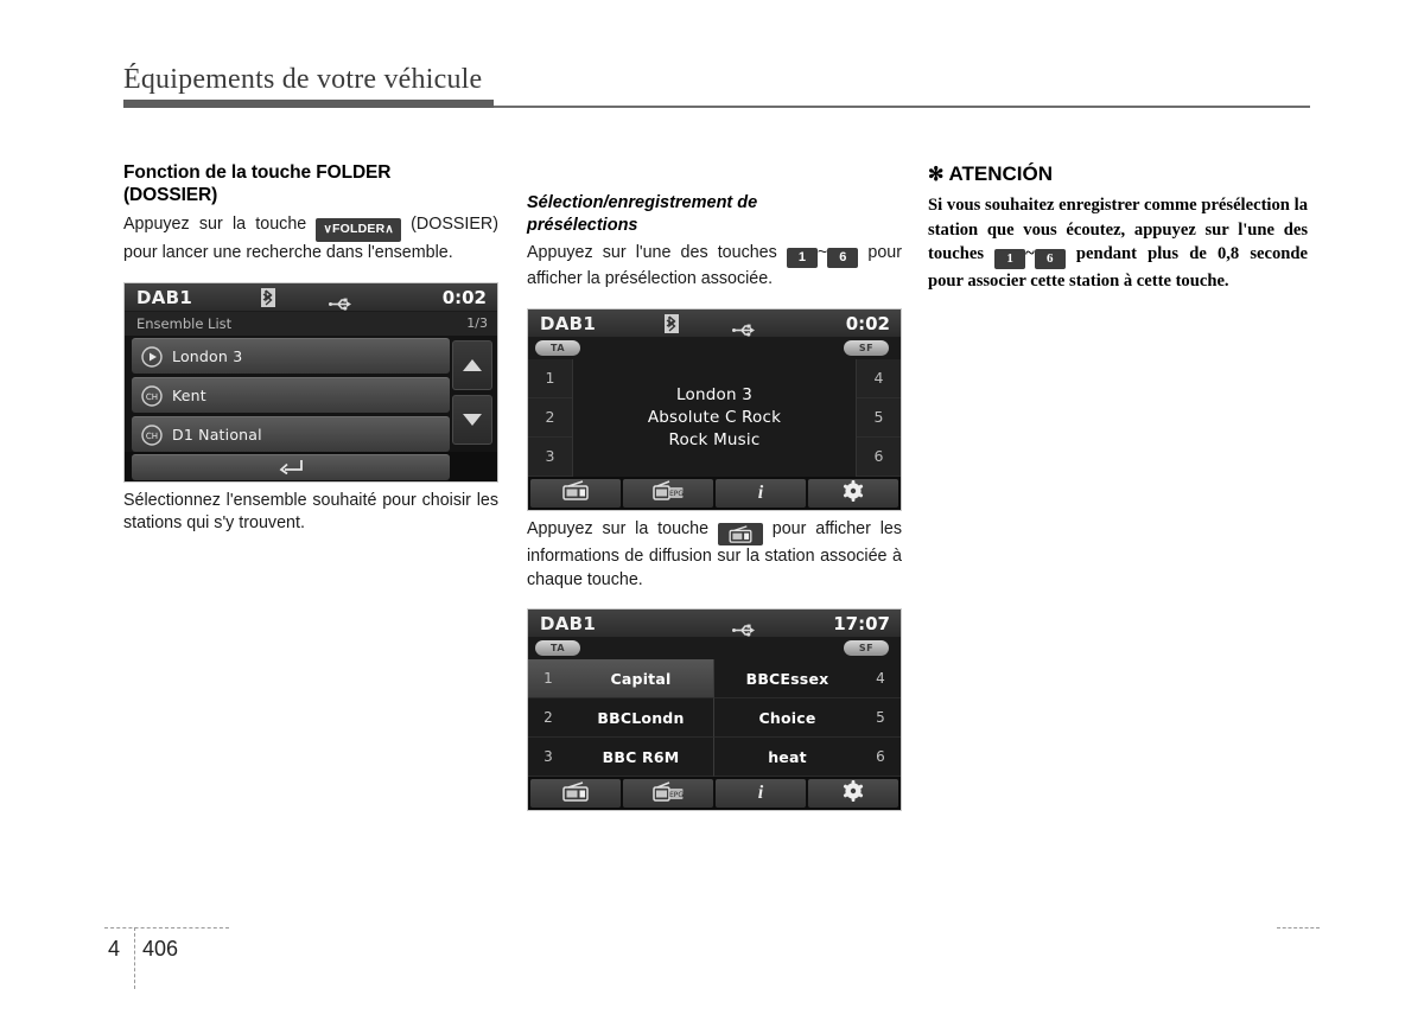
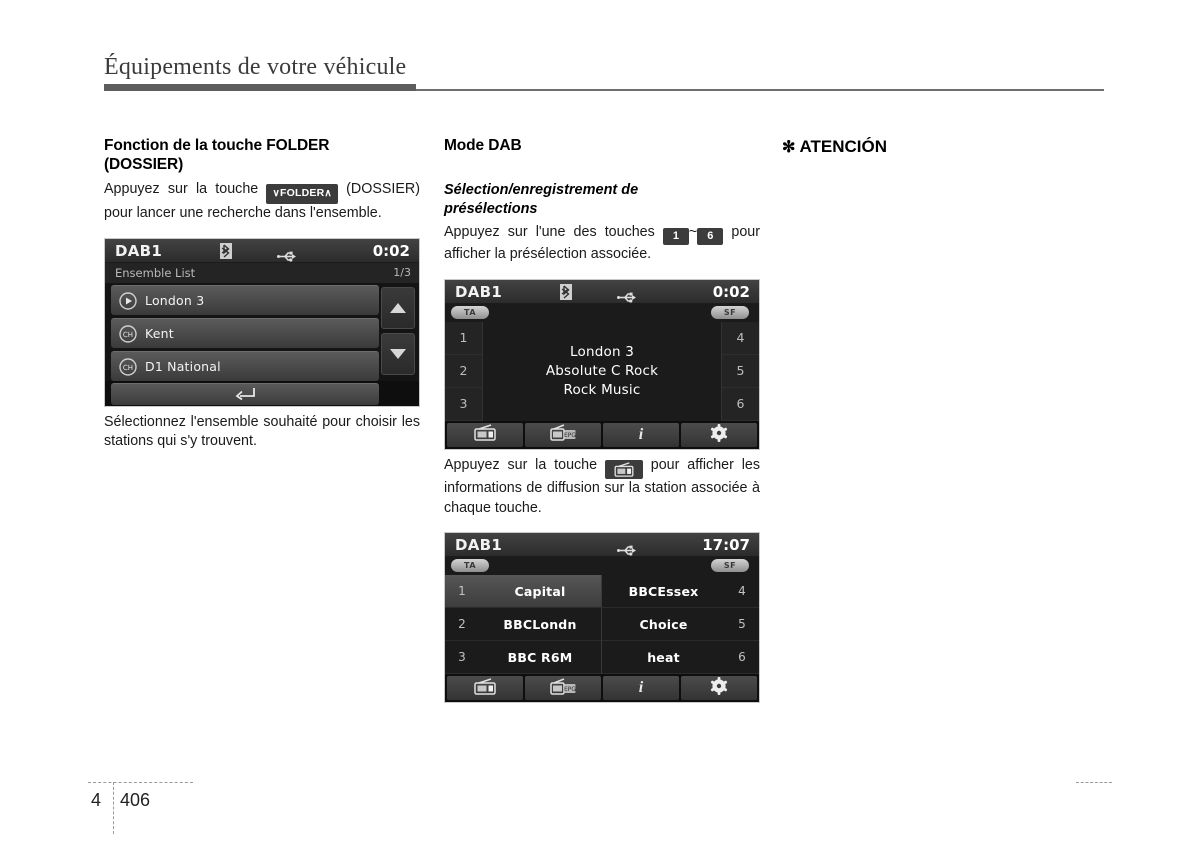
  Équipements de votre véhicule
  Fonction de la touche FOLDER
  (DOSSIER)
  Appuyez sur la touche ∨FOLDER∧ (DOSSIER) pour lancer une recherche dans l'ensemble.
  DAB1
  0:02
  Ensemble List
  1/3
  London 3
  CH
  Kent
  CH
  D1 National
  Sélectionnez l'ensemble souhaité pour choisir les stations qui s'y trouvent.
+ Mode DAB
  Sélection/enregistrement de
  présélections
  Appuyez sur l'une des touches 1 ~ 6 pour afficher la présélection associée.
  DAB1
  0:02
  TA
  SF
  1
  2
  3
  London 3
  Absolute C Rock
  Rock Music
  4
  5
  6
  i
  Appuyez sur la touche pour afficher les informations de diffusion sur la station associée à chaque touche.
  DAB1
  17:07
  TA
  SF
  1
  Capital
  4
  BBCEssex
  2
  BBCLondn
  5
  Choice
  3
  BBC R6M
  6
  heat
  i
  ✻ ATENCIÓN
- Si vous souhaitez enregistrer comme présélection la station que vous écoutez, appuyez sur l'une des touches 1 ~ 6 pendant plus de 0,8 seconde pour associer cette station à cette touche.
  4
  406
